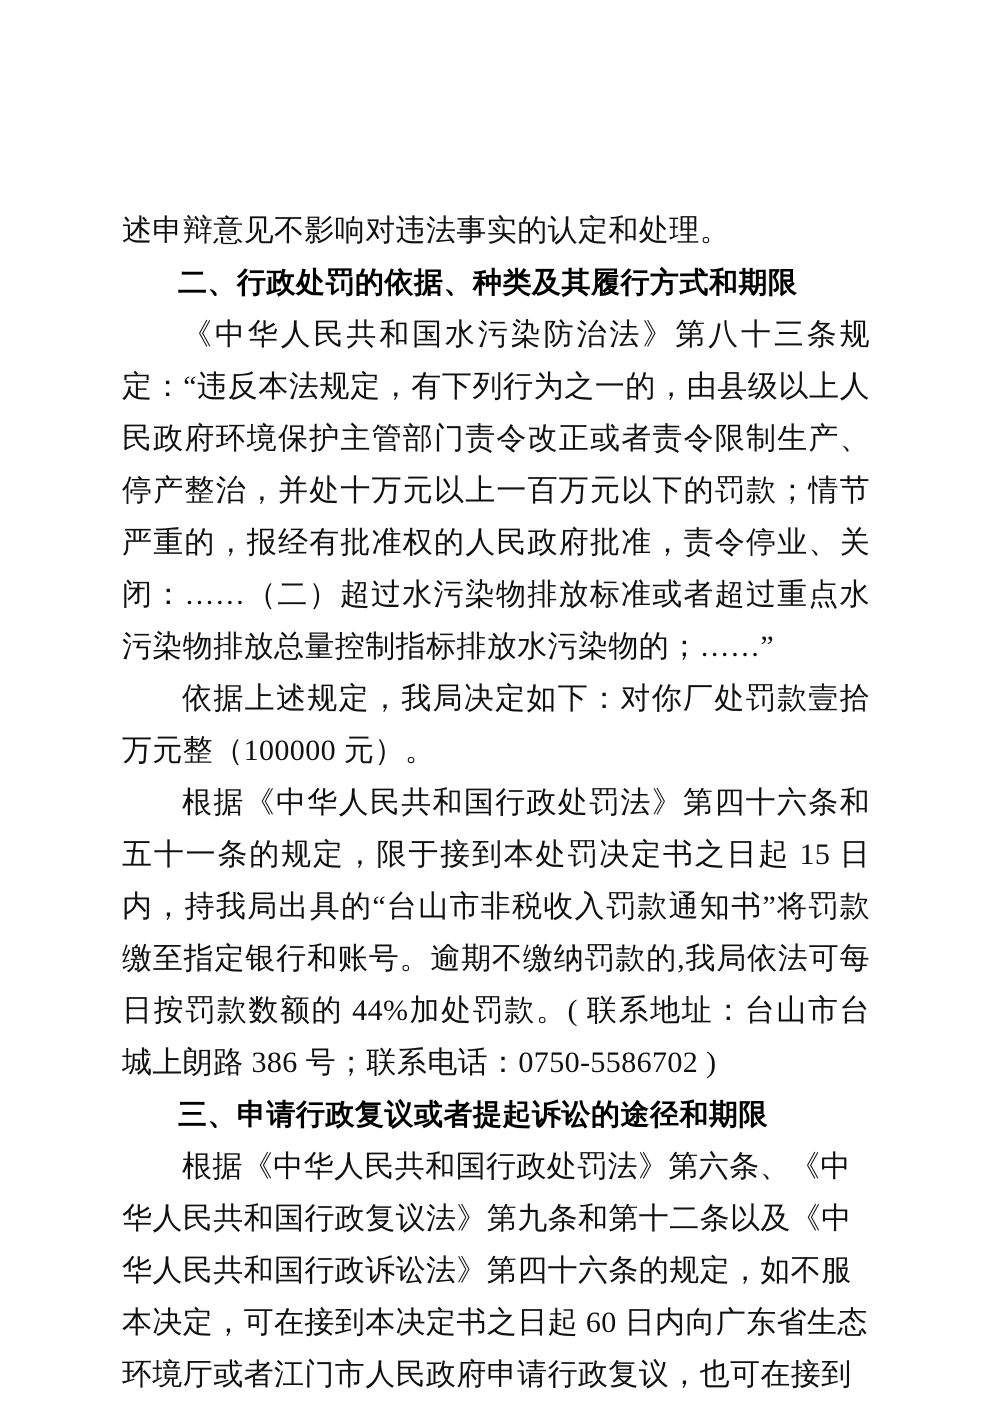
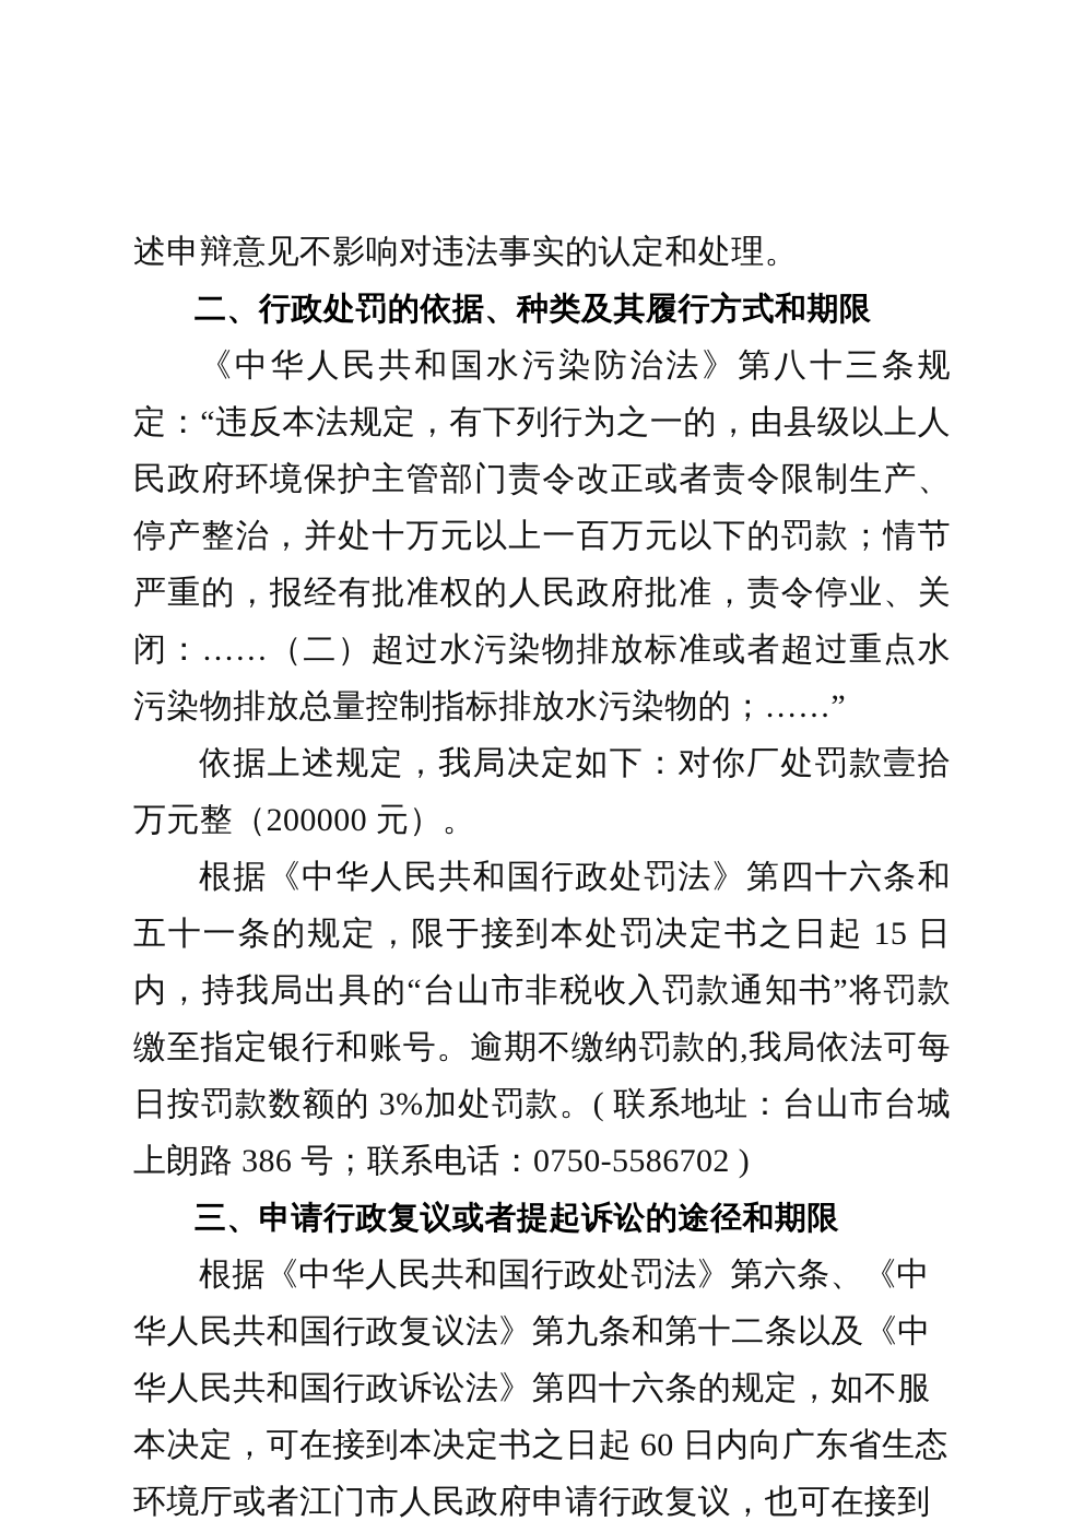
  述申辩意见不影响对违法事实的认定和处理。
  二、行政处罚的依据、种类及其履行方式和期限
  《中华人民共和国水污染防治法》第八十三条规定：“违反本法规定，有下列行为之一的，由县级以上人民政府环境保护主管部门责令改正或者责令限制生产、停产整治，并处十万元以上一百万元以下的罚款；情节严重的，报经有批准权的人民政府批准，责令停业、关闭：……（二）超过水污染物排放标准或者超过重点水污染物排放总量控制指标排放水污染物的；……”
- 依据上述规定，我局决定如下：对你厂处罚款壹拾万元整（100000 元）。
+ 依据上述规定，我局决定如下：对你厂处罚款壹拾万元整（200000 元）。
- 根据《中华人民共和国行政处罚法》第四十六条和五十一条的规定，限于接到本处罚决定书之日起 15 日内，持我局出具的“台山市非税收入罚款通知书”将罚款缴至指定银行和账号。逾期不缴纳罚款的,我局依法可每日按罚款数额的 44%加处罚款。( 联系地址：台山市台城上朗路 386 号；联系电话：0750-5586702 )
+ 根据《中华人民共和国行政处罚法》第四十六条和五十一条的规定，限于接到本处罚决定书之日起 15 日内，持我局出具的“台山市非税收入罚款通知书”将罚款缴至指定银行和账号。逾期不缴纳罚款的,我局依法可每日按罚款数额的 3%加处罚款。( 联系地址：台山市台城上朗路 386 号；联系电话：0750-5586702 )
  三、申请行政复议或者提起诉讼的途径和期限
  根据《中华人民共和国行政处罚法》第六条、《中华人民共和国行政复议法》第九条和第十二条以及《中华人民共和国行政诉讼法》第四十六条的规定，如不服本决定，可在接到本决定书之日起 60 日内向广东省生态环境厅或者江门市人民政府申请行政复议，也可在接到
